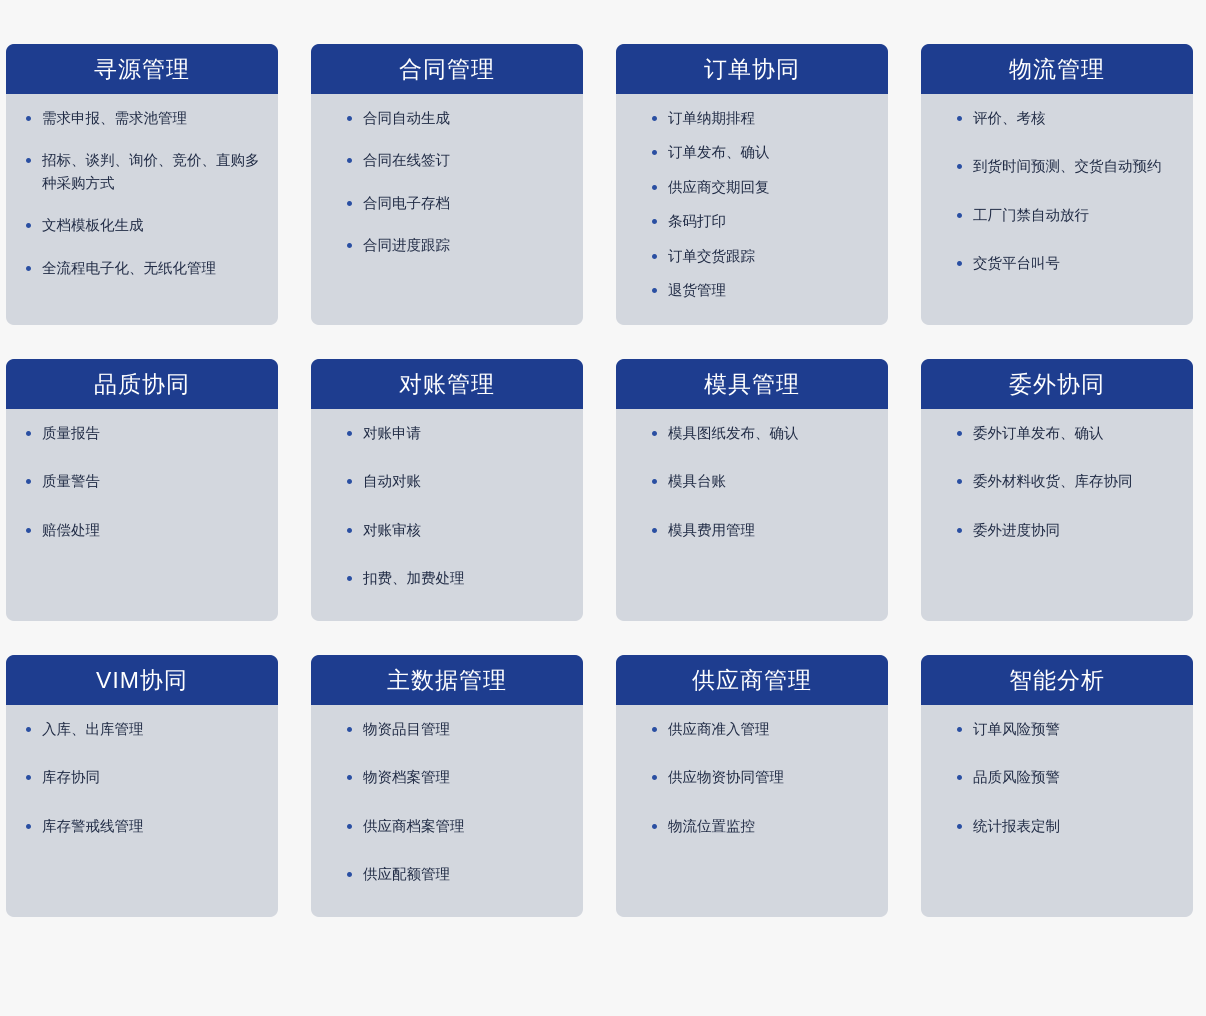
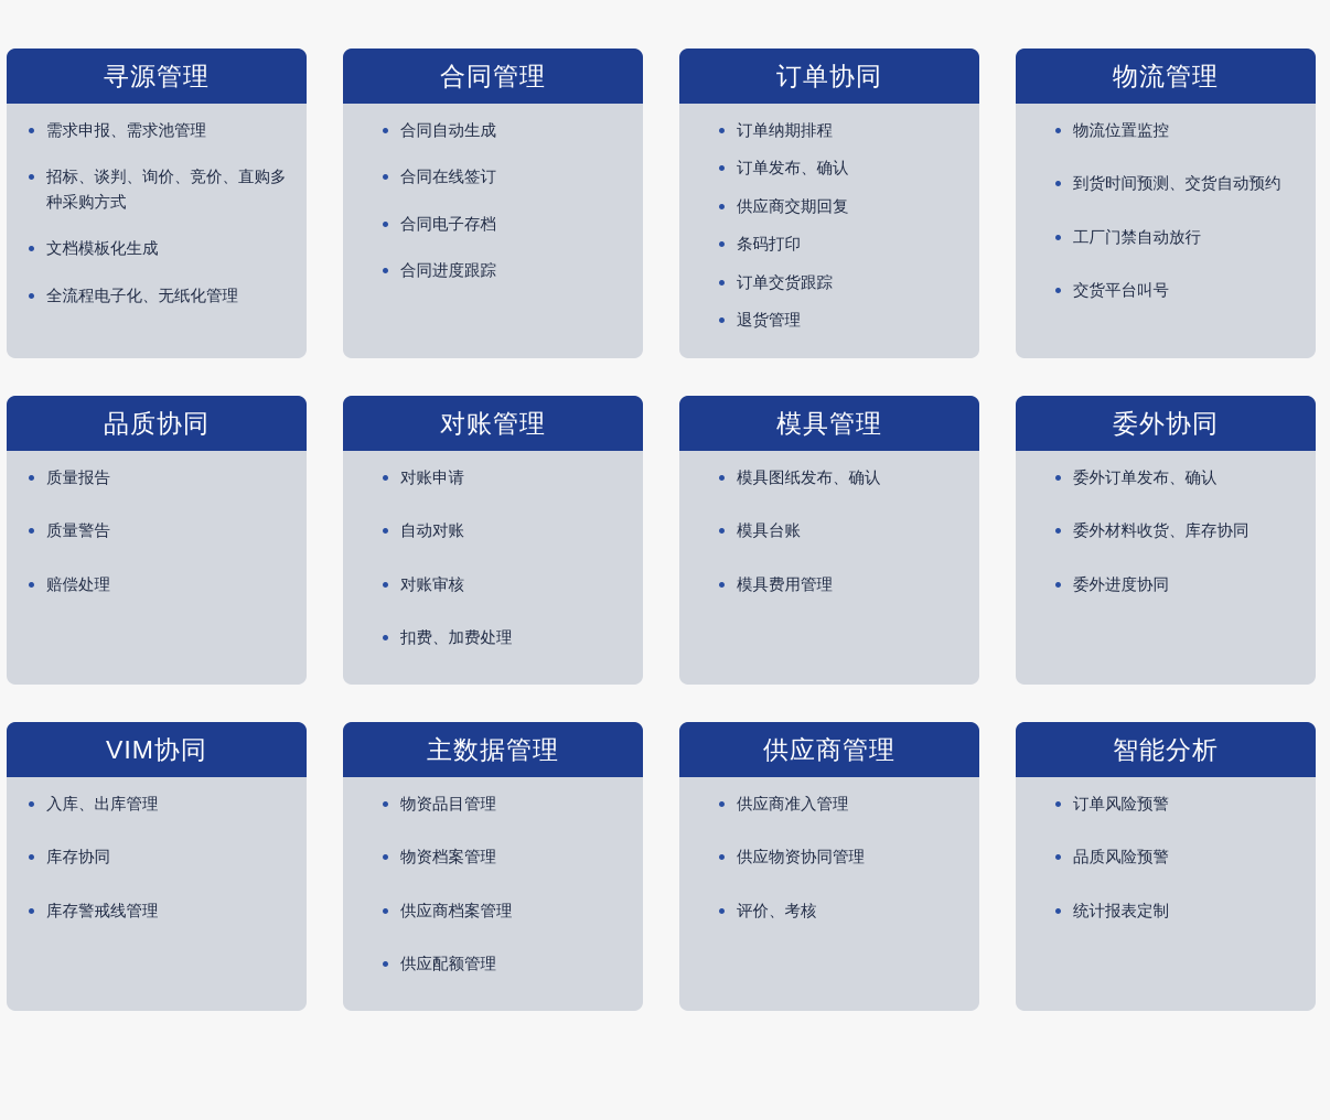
  寻源管理
  需求申报、需求池管理
  招标、谈判、询价、竞价、直购多种采购方式
  文档模板化生成
  全流程电子化、无纸化管理
  合同管理
  合同自动生成
  合同在线签订
  合同电子存档
  合同进度跟踪
  订单协同
  订单纳期排程
  订单发布、确认
  供应商交期回复
  条码打印
  订单交货跟踪
  退货管理
  物流管理
- 评价、考核
+ 物流位置监控
  到货时间预测、交货自动预约
  工厂门禁自动放行
  交货平台叫号
  品质协同
  质量报告
  质量警告
  赔偿处理
  对账管理
  对账申请
  自动对账
  对账审核
  扣费、加费处理
  模具管理
  模具图纸发布、确认
  模具台账
  模具费用管理
  委外协同
  委外订单发布、确认
  委外材料收货、库存协同
  委外进度协同
  VIM协同
  入库、出库管理
  库存协同
  库存警戒线管理
  主数据管理
  物资品目管理
  物资档案管理
  供应商档案管理
  供应配额管理
  供应商管理
  供应商准入管理
  供应物资协同管理
- 物流位置监控
+ 评价、考核
  智能分析
  订单风险预警
  品质风险预警
  统计报表定制
